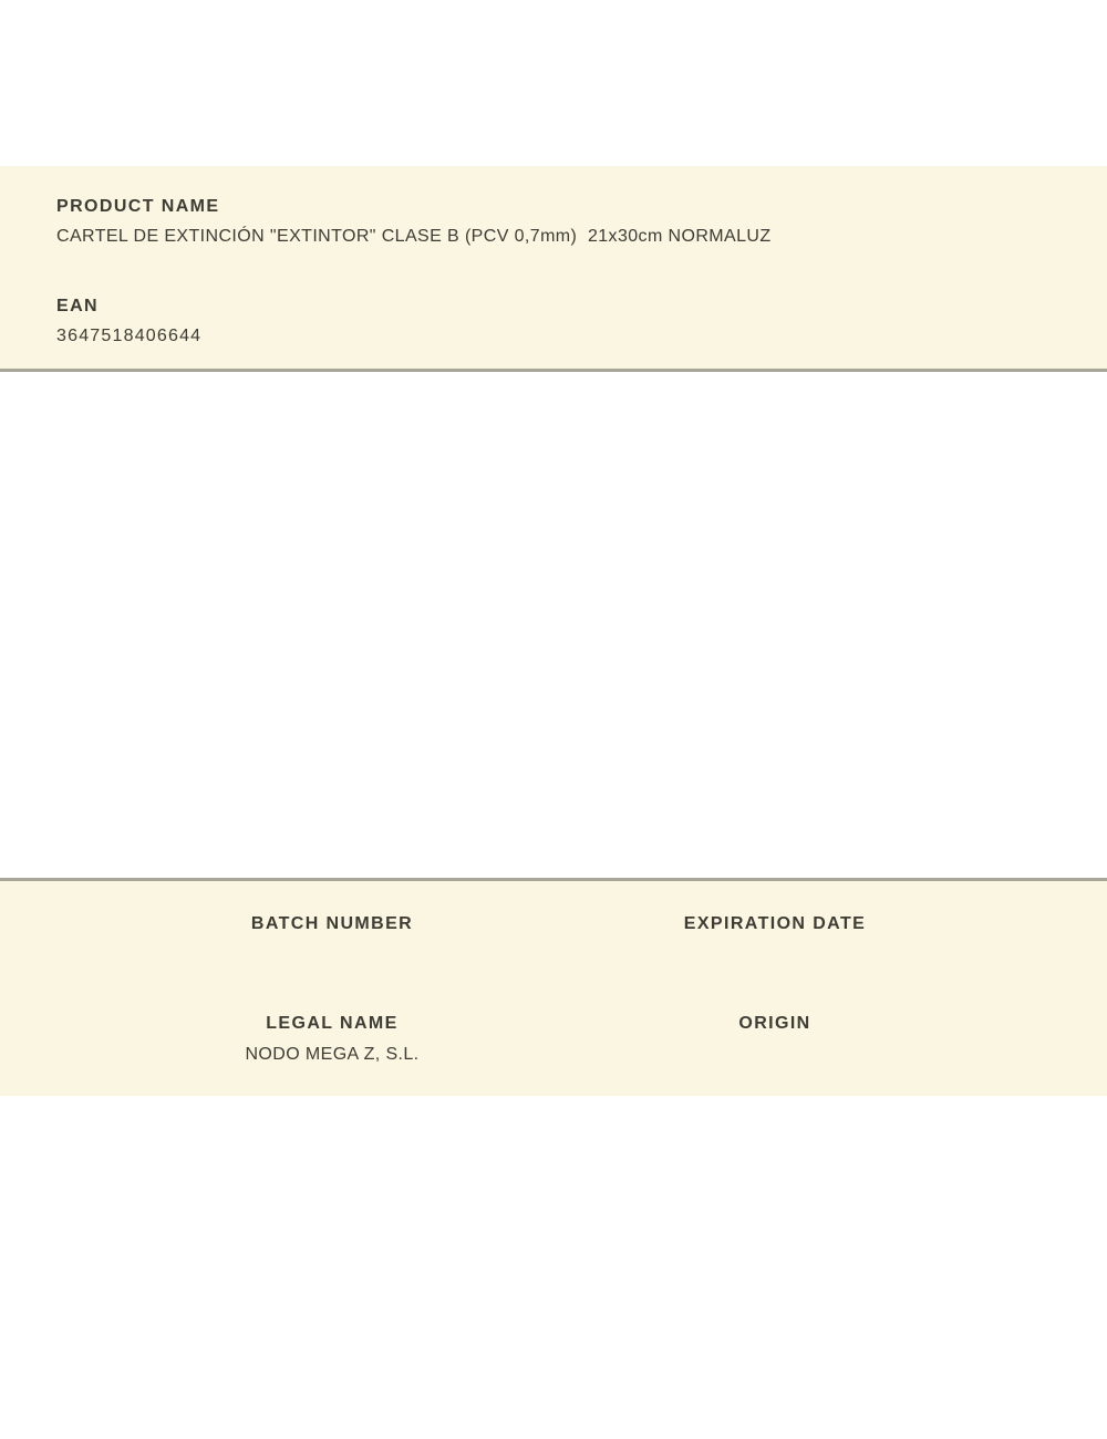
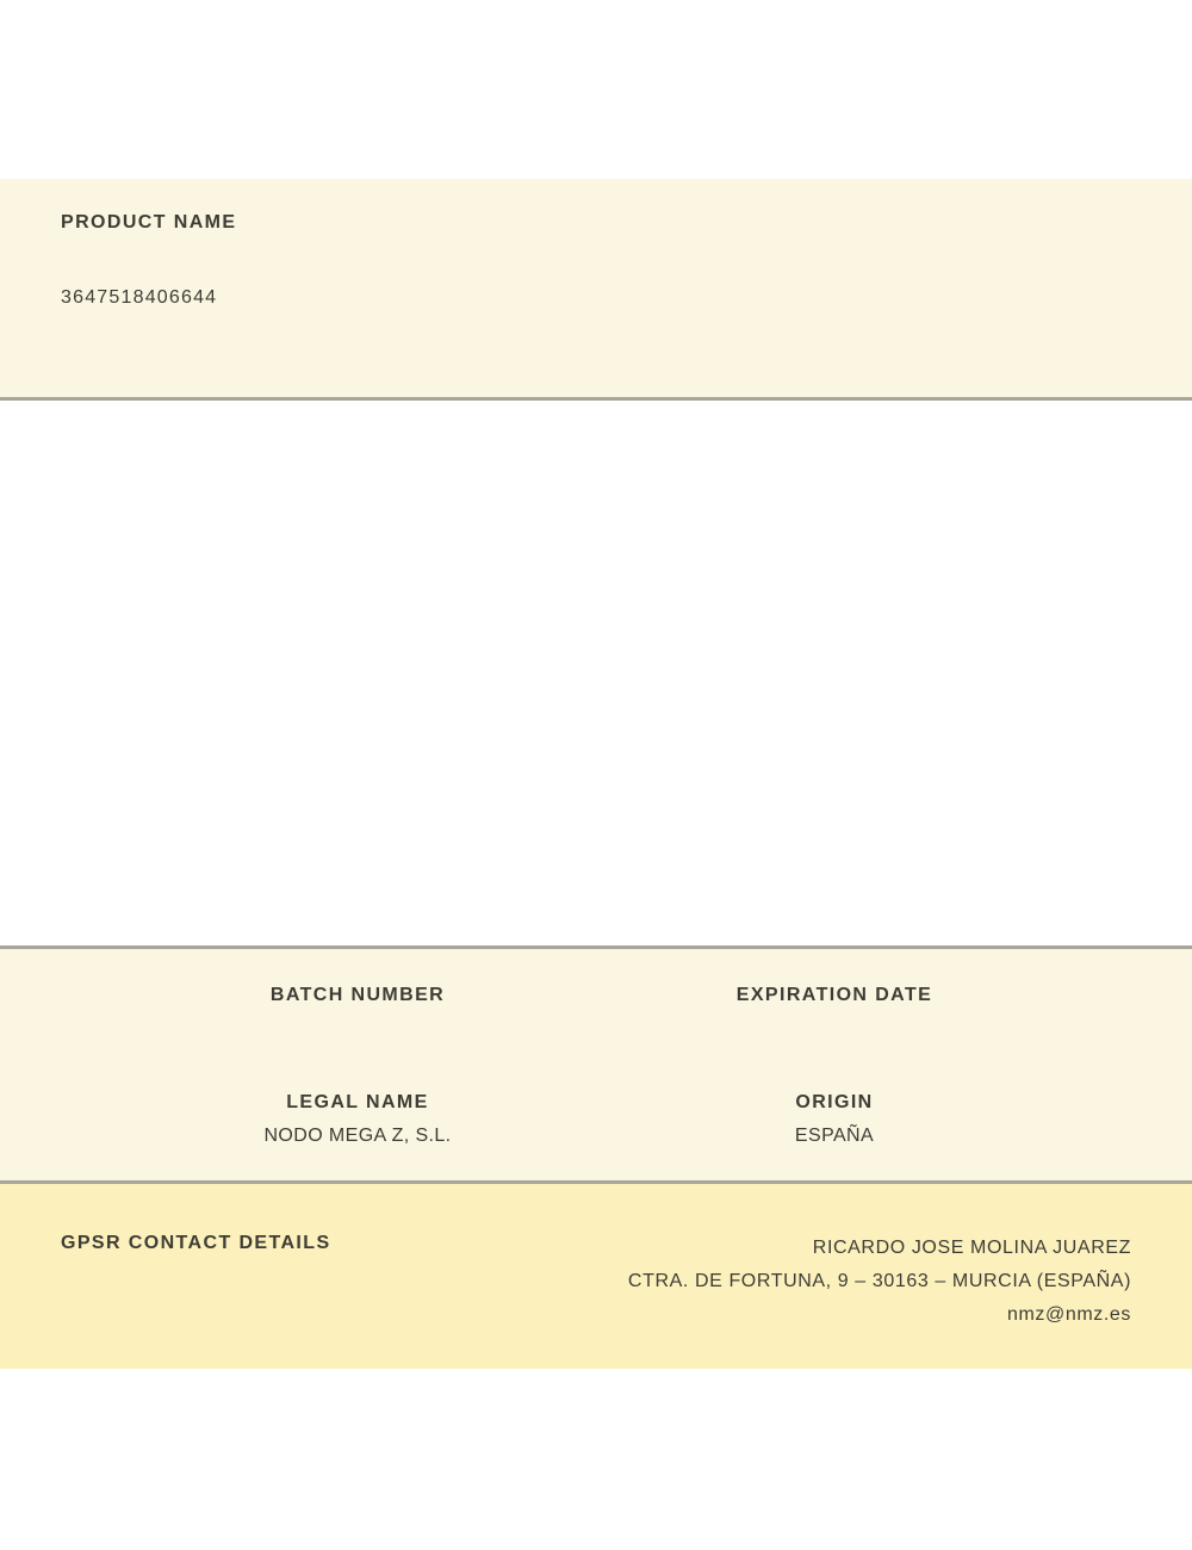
  PRODUCT NAME
- CARTEL DE EXTINCIÓN "EXTINTOR" CLASE B (PCV 0,7mm) 21x30cm NORMALUZ
- EAN
  3647518406644
  BATCH NUMBER
  LEGAL NAME
  NODO MEGA Z, S.L.
  EXPIRATION DATE
  ORIGIN
+ ESPAÑA
+ GPSR CONTACT DETAILS
+ RICARDO JOSE MOLINA JUAREZ
+ CTRA. DE FORTUNA, 9 – 30163 – MURCIA (ESPAÑA)
+ nmz@nmz.es
